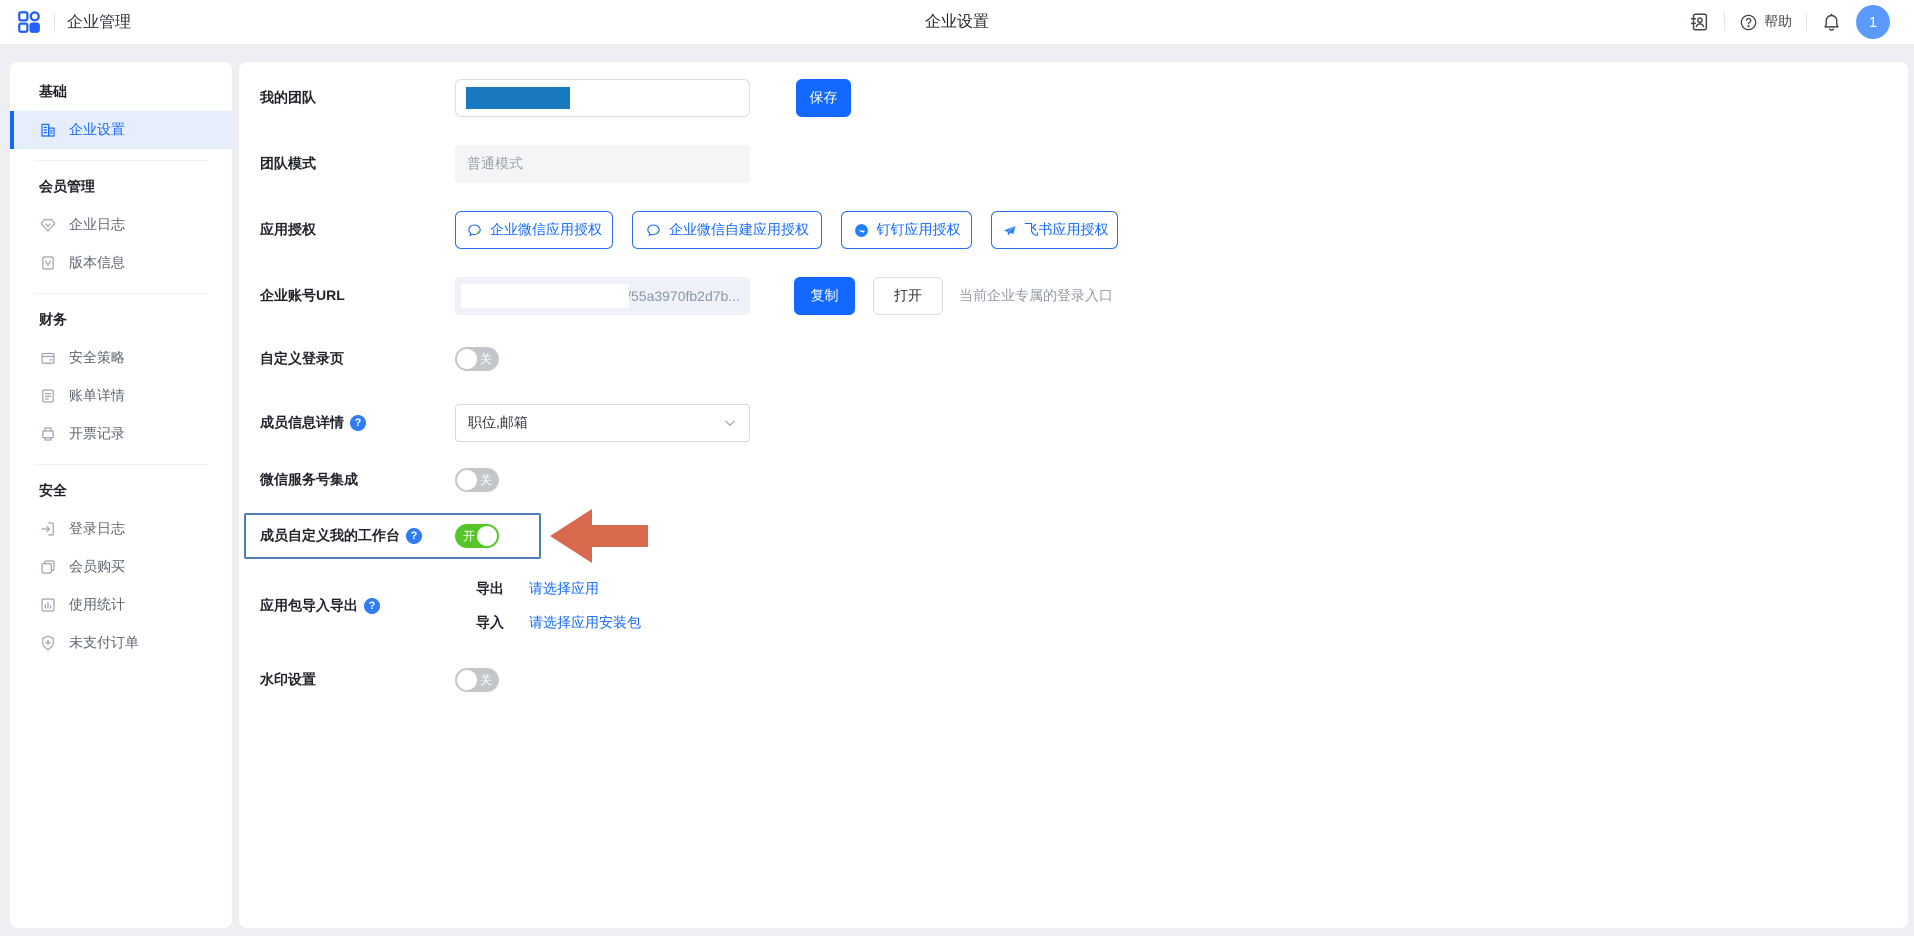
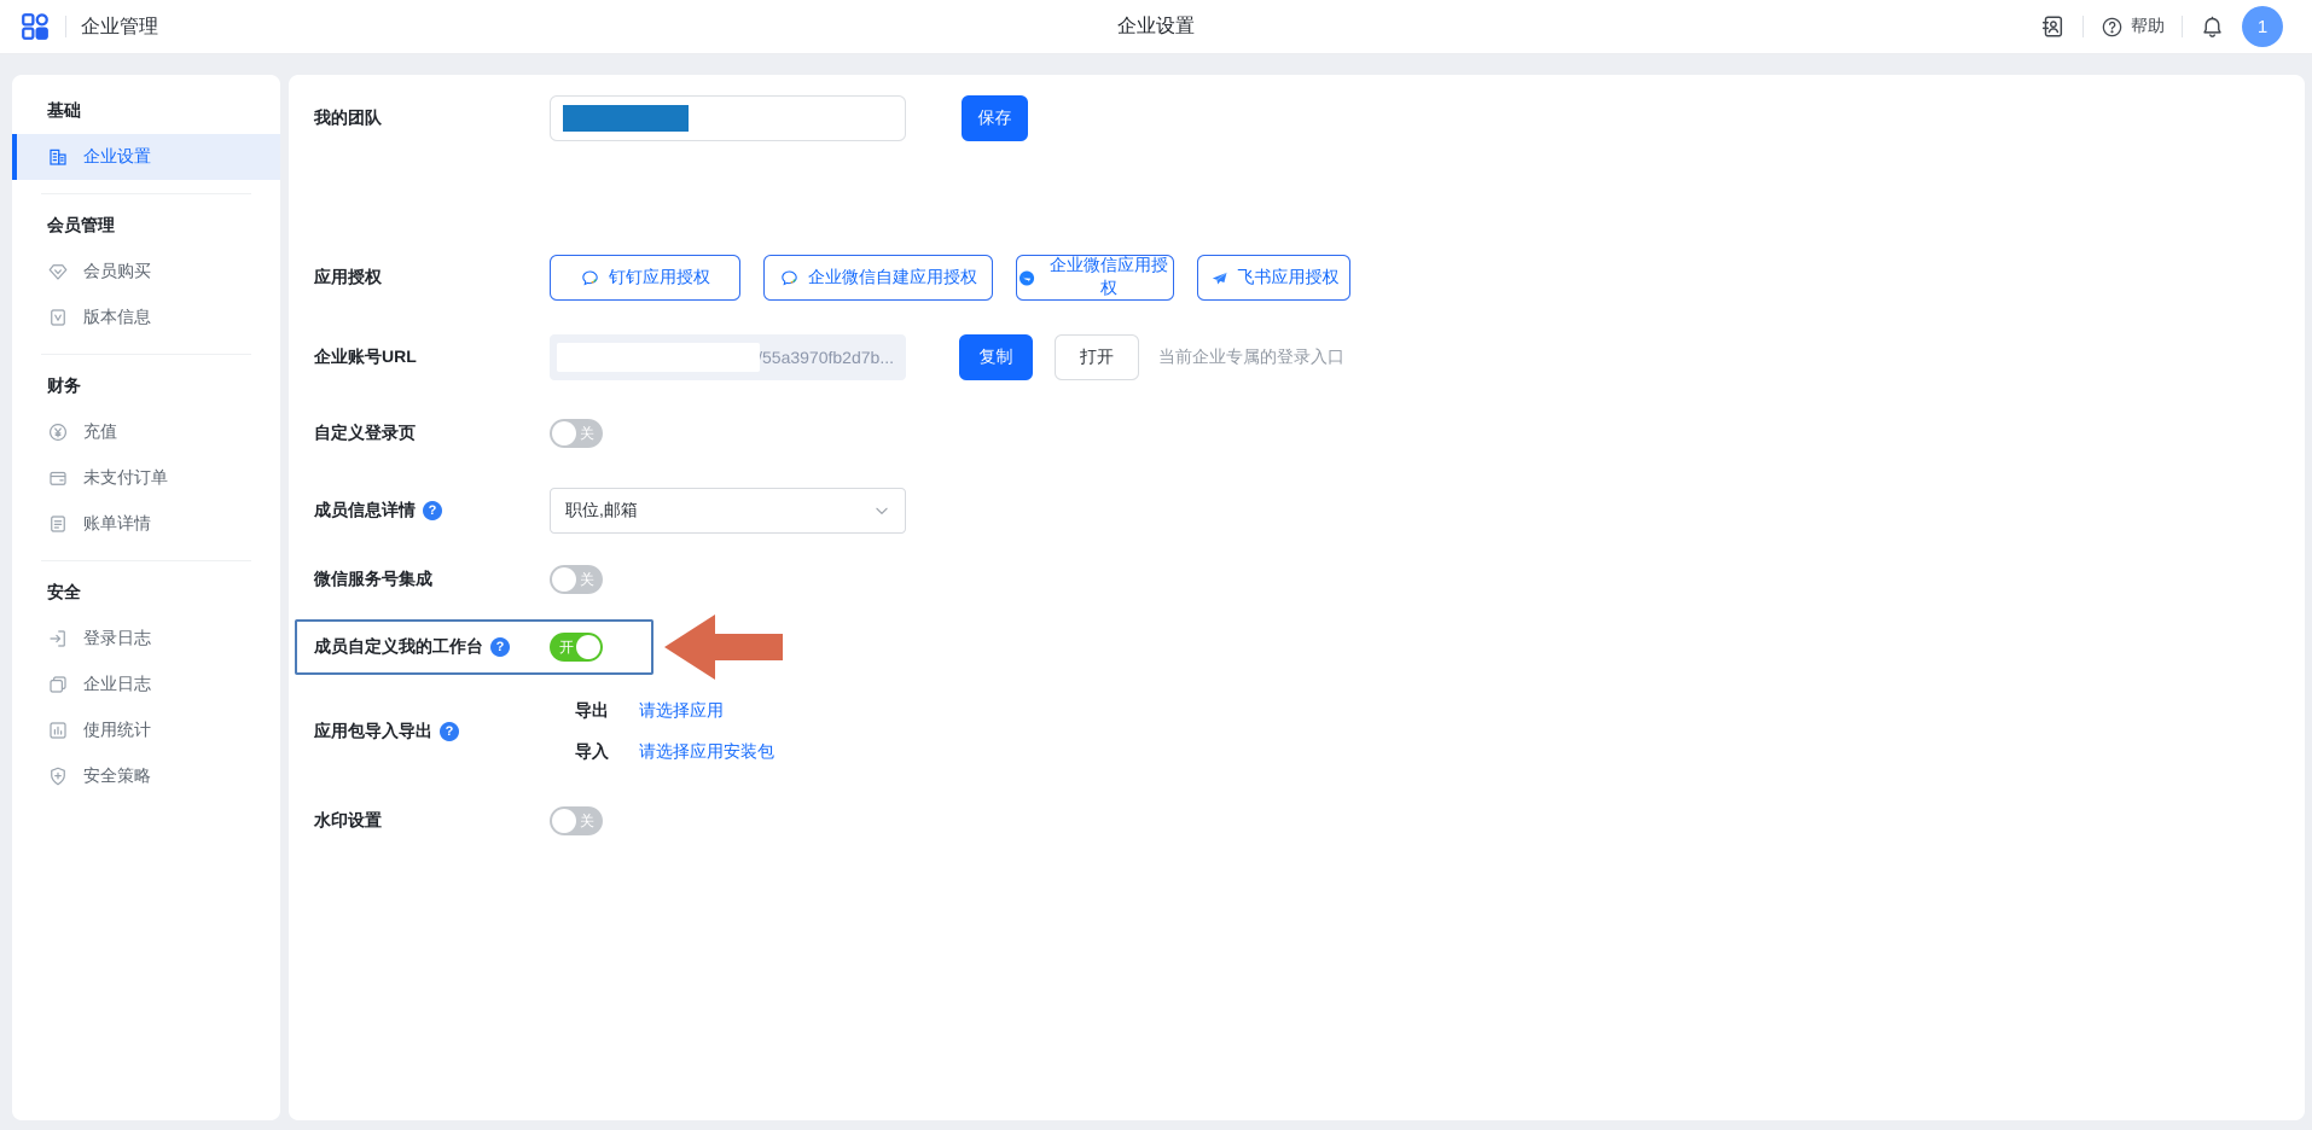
  企业管理
  企业设置
  帮助
  1
  基础
  企业设置
  会员管理
- 企业日志
+ 会员购买
  版本信息
  财务
+ 充值
- 安全策略
+ 未支付订单
  账单详情
- 开票记录
  安全
  登录日志
- 会员购买
+ 企业日志
  使用统计
- 未支付订单
+ 安全策略
  我的团队
  保存
- 团队模式
- 普通模式
  应用授权
- 企业微信应用授权
+ 钉钉应用授权
  企业微信自建应用授权
- 钉钉应用授权
+ 企业微信应用授权
  飞书应用授权
  企业账号URL
  /55a3970fb2d7b...
  复制
  打开
  当前企业专属的登录入口
  自定义登录页
  关
  成员信息详情
  ?
  职位,邮箱
  微信服务号集成
  关
  成员自定义我的工作台
  ?
  开
  应用包导入导出
  ?
  导出
  请选择应用
  导入
  请选择应用安装包
  水印设置
  关
